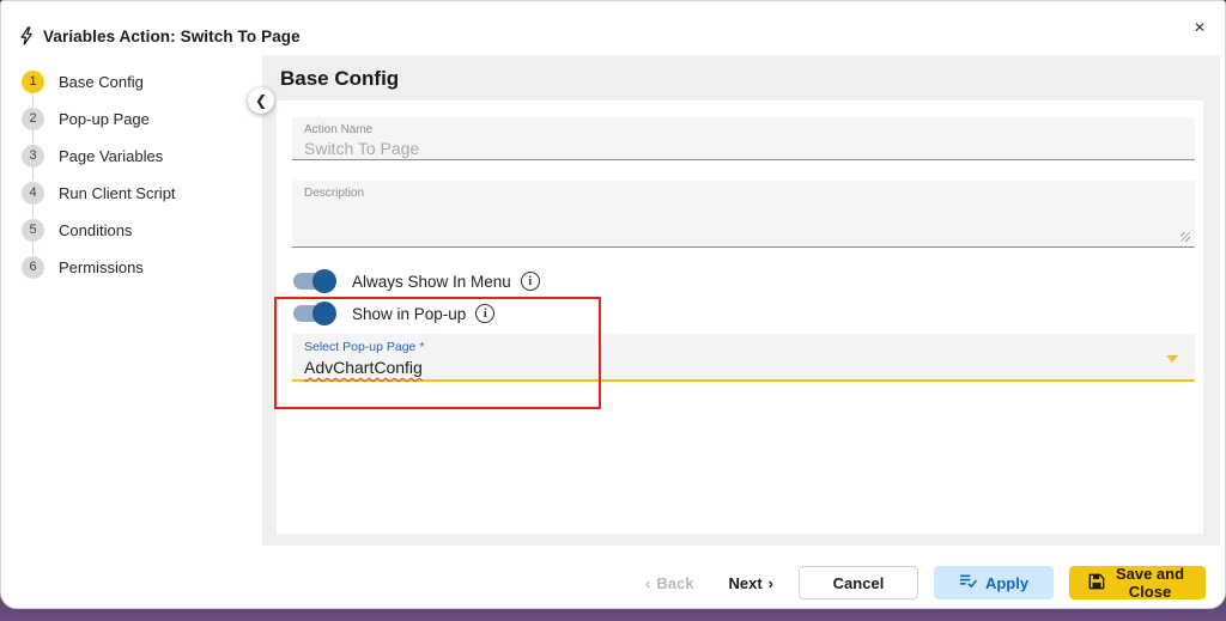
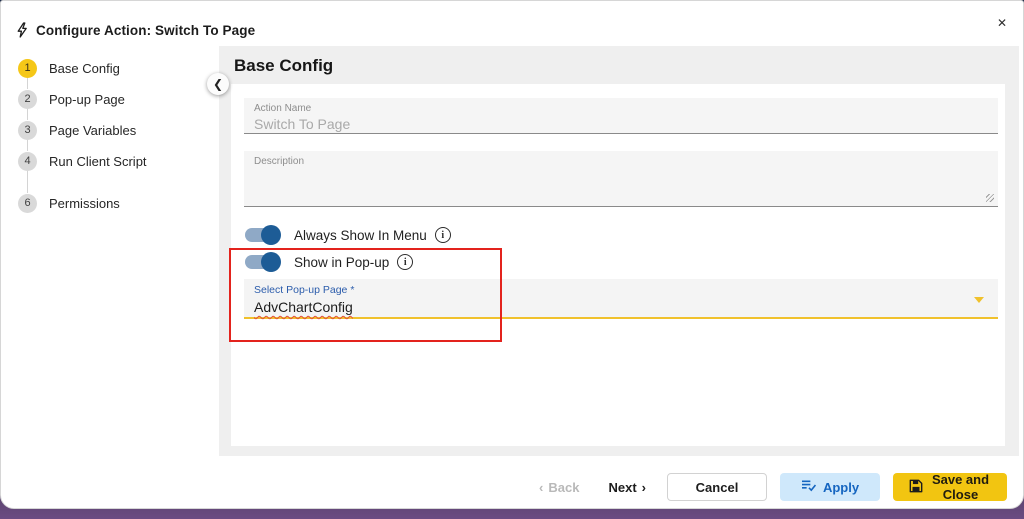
- Variables Action: Switch To Page
+ Configure Action: Switch To Page
  ✕
  1
  Base Config
  2
  Pop-up Page
  3
  Page Variables
  4
  Run Client Script
- 5
- Conditions
  6
  Permissions
  Base Config
  ❮
  Action Name
  Switch To Page
  Description
  Always Show In Menu
  i
  Show in Pop-up
  i
  Select Pop-up Page *
  AdvChartConfig
  ‹
  Back
  Next
  ›
  Cancel
  Apply
  Save and Close
